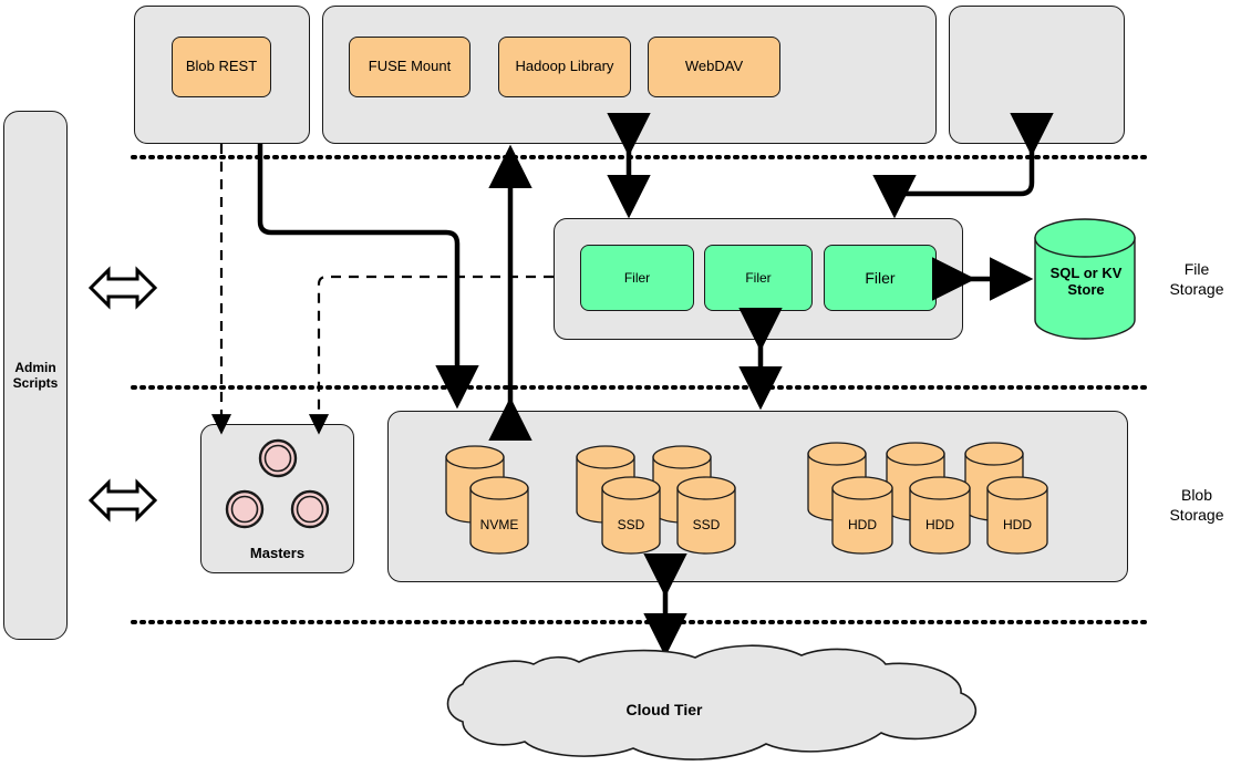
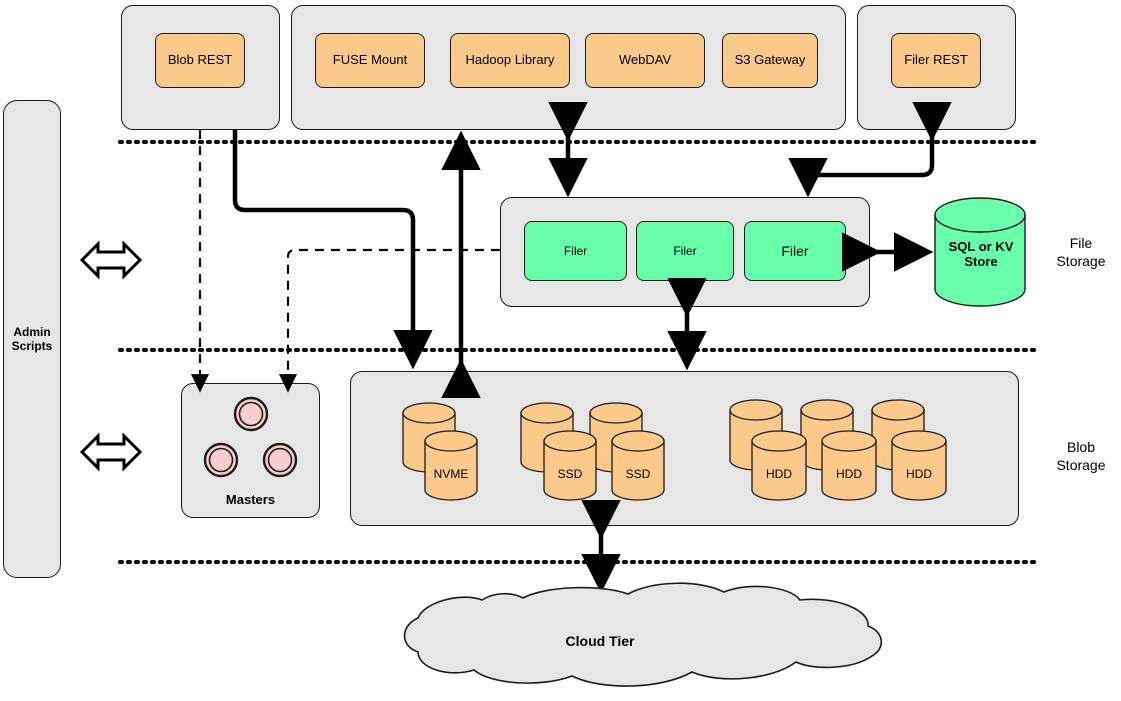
  Admin
  Scripts
  Blob REST
  FUSE Mount
  Hadoop Library
  WebDAV
+ S3 Gateway
+ Filer REST
  Filer
  Filer
  Filer
  SQL or KV
  Store
  File
  Storage
  Masters
  Blob
  Storage
  NVME
  SSD
  SSD
  HDD
  HDD
  HDD
  Cloud Tier
